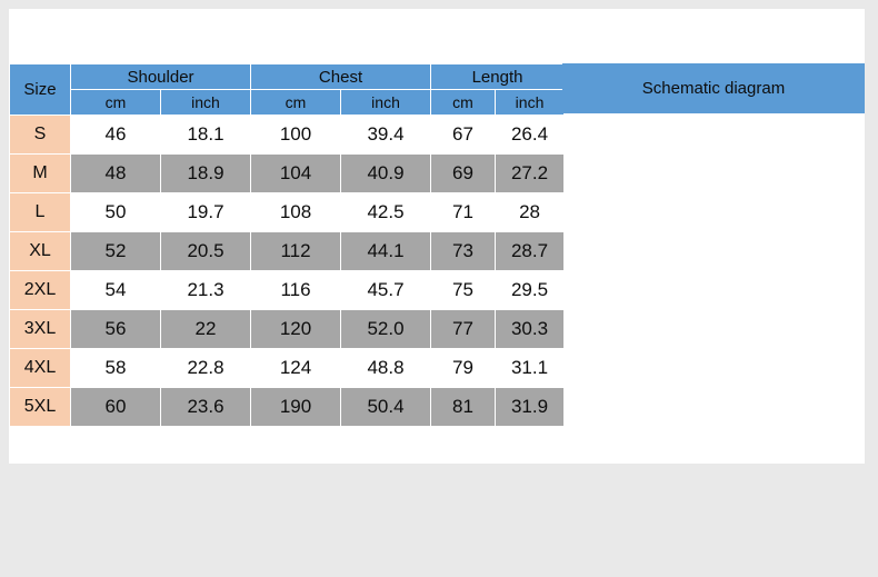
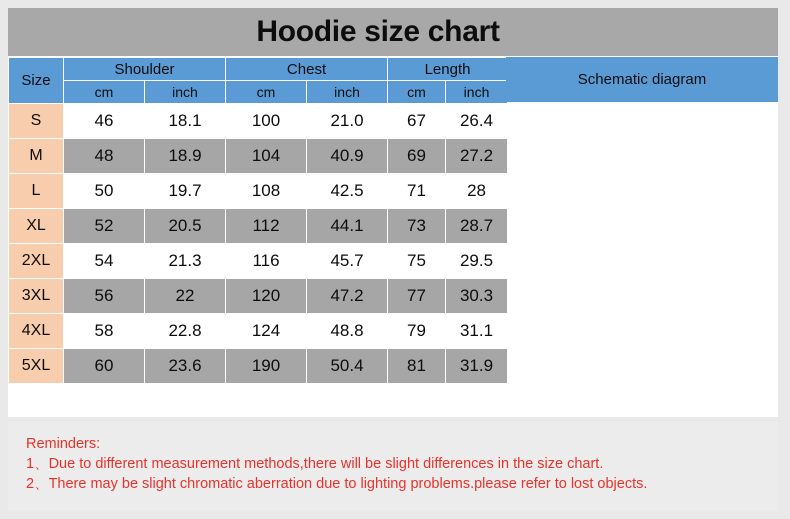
+ Hoodie size chart
  Size	Shoulder	Chest	Length
  cm	inch	cm	inch	cm	inch
- S	46	18.1	100	39.4	67	26.4
+ S	46	18.1	100	21.0	67	26.4
  M	48	18.9	104	40.9	69	27.2
  L	50	19.7	108	42.5	71	28
  XL	52	20.5	112	44.1	73	28.7
  2XL	54	21.3	116	45.7	75	29.5
- 3XL	56	22	120	52.0	77	30.3
+ 3XL	56	22	120	47.2	77	30.3
  4XL	58	22.8	124	48.8	79	31.1
  5XL	60	23.6	190	50.4	81	31.9
  Schematic diagram
+ Reminders:
+ 1、Due to different measurement methods,there will be slight differences in the size chart.
+ 2、There may be slight chromatic aberration due to lighting problems.please refer to lost objects.
